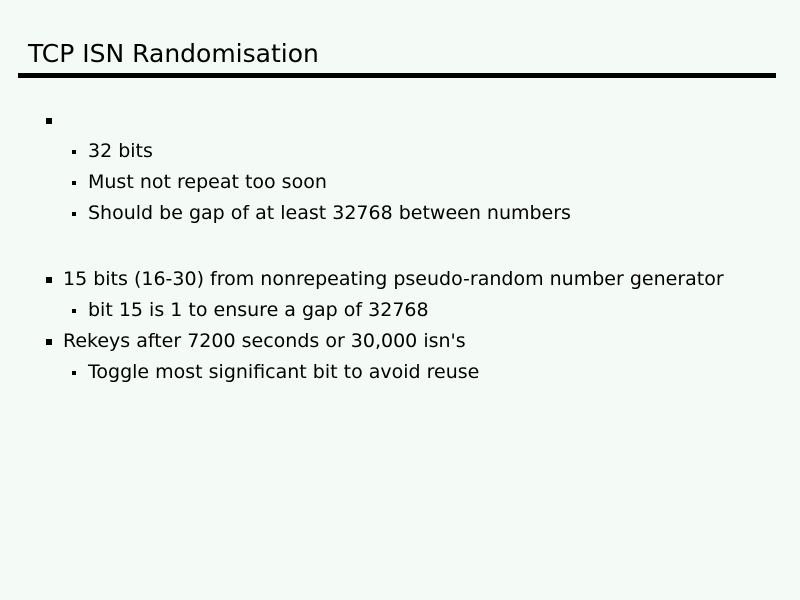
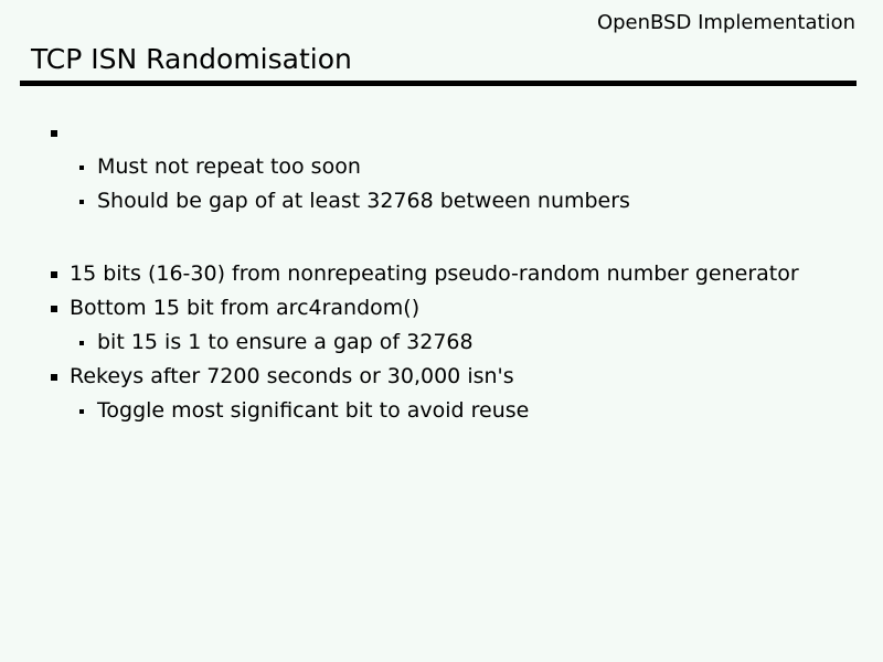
+ OpenBSD Implementation
  TCP ISN Randomisation
- 32 bits
  Must not repeat too soon
  Should be gap of at least 32768 between numbers
  15 bits (16-30) from nonrepeating pseudo-random number generator
+ Bottom 15 bit from arc4random()
  bit 15 is 1 to ensure a gap of 32768
  Rekeys after 7200 seconds or 30,000 isn's
  Toggle most significant bit to avoid reuse
